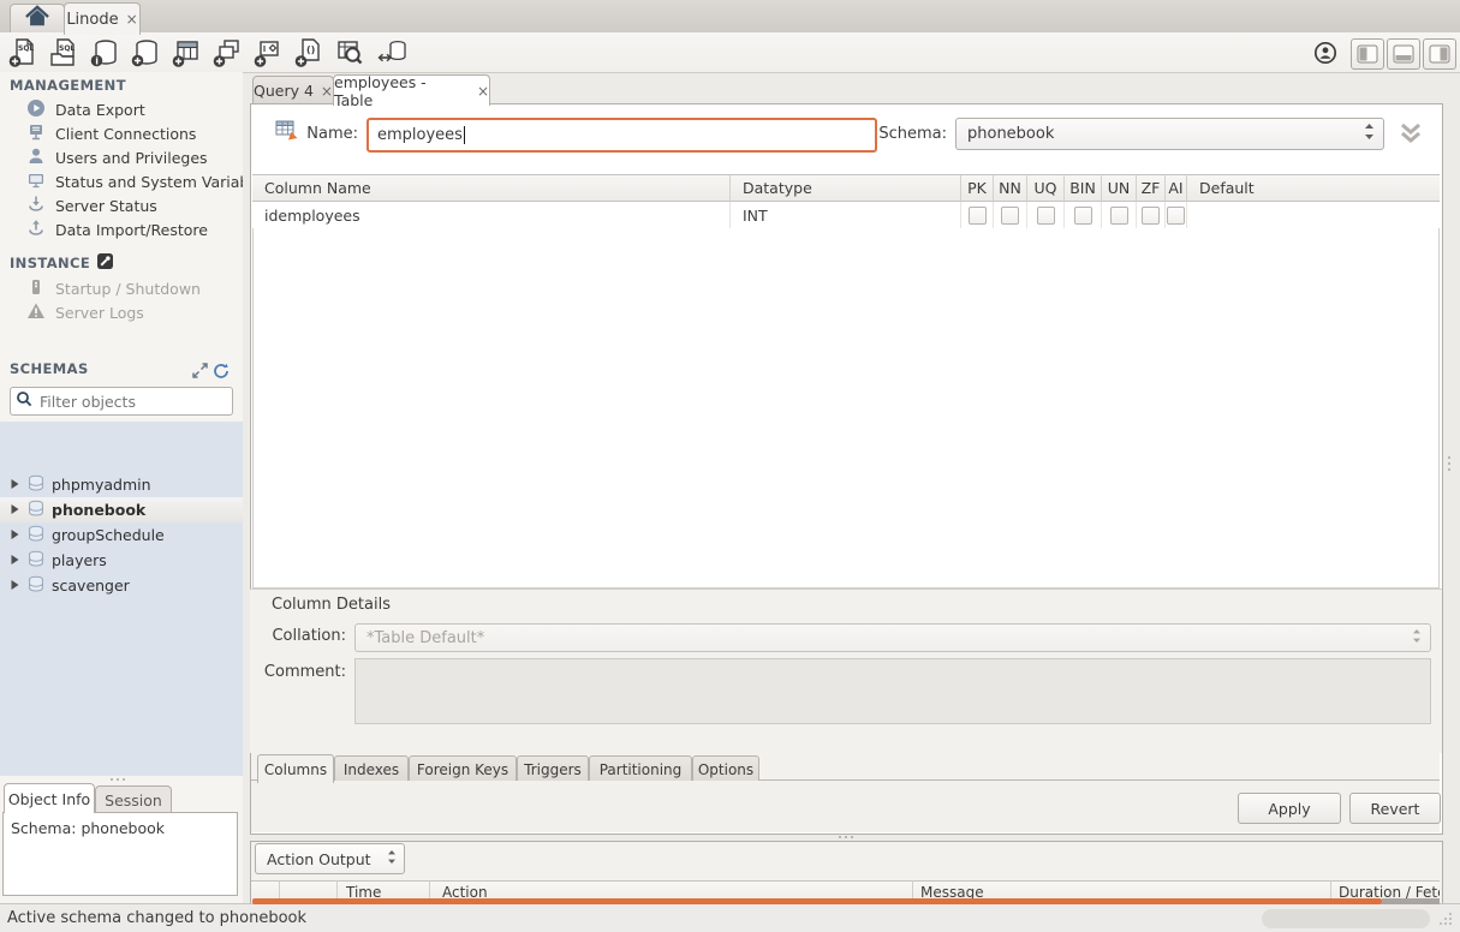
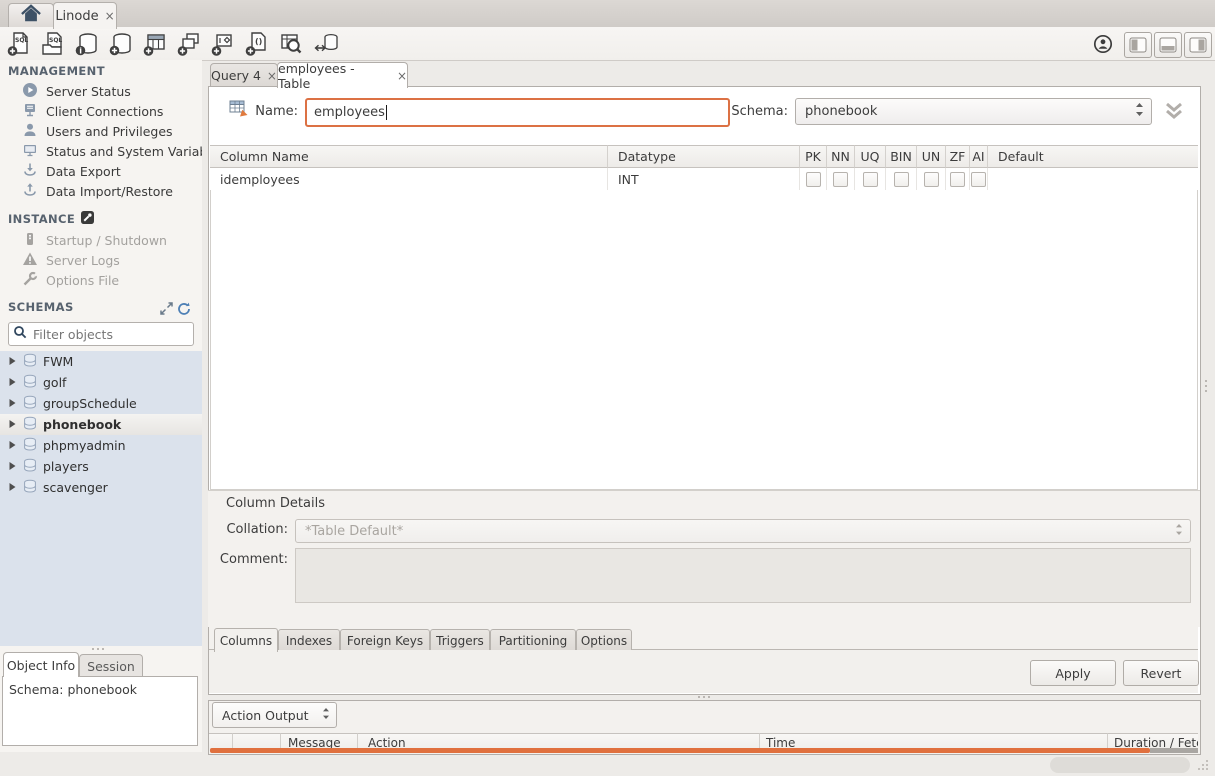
  Linode
  ×
  i
  ()
  MANAGEMENT
- Data Export
+ Server Status
  Client Connections
  Users and Privileges
  Status and System Varia
- Server Status
+ Data Export
  Data Import/Restore
  INSTANCE
  Startup / Shutdown
  Server Logs
+ Options File
  SCHEMAS
  Filter objects
+ FWM
+ golf
- phpmyadmin
+ groupSchedule
  phonebook
- groupSchedule
+ phpmyadmin
  players
  scavenger
  Object Info
  Session
  Schema: phonebook
  Query 4
  ×
  employees - Table
  ×
  Name:
  employees
  Schema:
  phonebook
  Column Name
  Datatype
  PK
  NN
  UQ
  BIN
  UN
  ZF
  AI
  Default
  idemployees
  INT
  Column Details
  Collation:
  *Table Default*
  Comment:
  Columns
  Indexes
  Foreign Keys
  Triggers
  Partitioning
  Options
  Apply
  Revert
  Action Output
- Time
+ Message
  Action
- Message
+ Time
  Duration / Fet
- Active schema changed to phonebook
